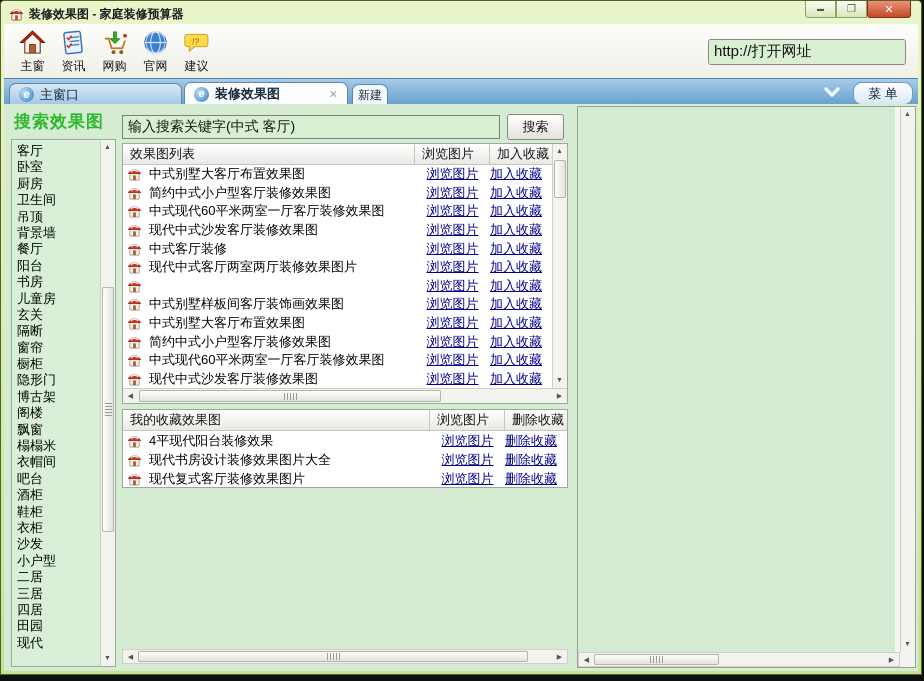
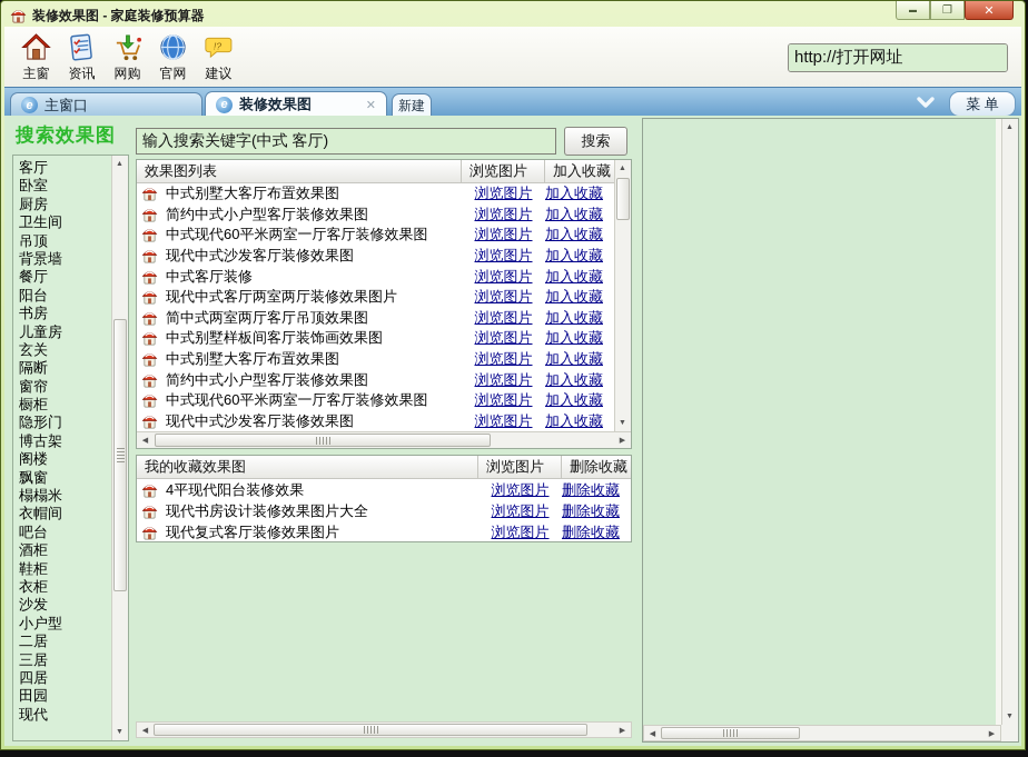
  装修效果图 - 家庭装修预算器
  ❐
  ✕
  主窗
  资讯
  网购
  官网
  !?
  建议
  http://打开网址
  e
  主窗口
  e
  装修效果图
  ✕
  新建
  菜 单
  搜索效果图
  客厅
  卧室
  厨房
  卫生间
  吊顶
  背景墙
  餐厅
  阳台
  书房
  儿童房
  玄关
  隔断
  窗帘
  橱柜
  隐形门
  博古架
  阁楼
  飘窗
  榻榻米
  衣帽间
  吧台
  酒柜
  鞋柜
  衣柜
  沙发
  小户型
  二居
  三居
  四居
  田园
  现代
  输入搜索关键字(中式 客厅)
  搜索
  效果图列表
  浏览图片
  加入收藏
  中式别墅大客厅布置效果图
  浏览图片
  加入收藏
  简约中式小户型客厅装修效果图
  浏览图片
  加入收藏
  中式现代60平米两室一厅客厅装修效果图
  浏览图片
  加入收藏
  现代中式沙发客厅装修效果图
  浏览图片
  加入收藏
  中式客厅装修
  浏览图片
  加入收藏
  现代中式客厅两室两厅装修效果图片
  浏览图片
  加入收藏
+ 简中式两室两厅客厅吊顶效果图
  浏览图片
  加入收藏
  中式别墅样板间客厅装饰画效果图
  浏览图片
  加入收藏
  中式别墅大客厅布置效果图
  浏览图片
  加入收藏
  简约中式小户型客厅装修效果图
  浏览图片
  加入收藏
  中式现代60平米两室一厅客厅装修效果图
  浏览图片
  加入收藏
  现代中式沙发客厅装修效果图
  浏览图片
  加入收藏
  我的收藏效果图
  浏览图片
  删除收藏
  4平现代阳台装修效果
  浏览图片
  删除收藏
  现代书房设计装修效果图片大全
  浏览图片
  删除收藏
  现代复式客厅装修效果图片
  浏览图片
  删除收藏
